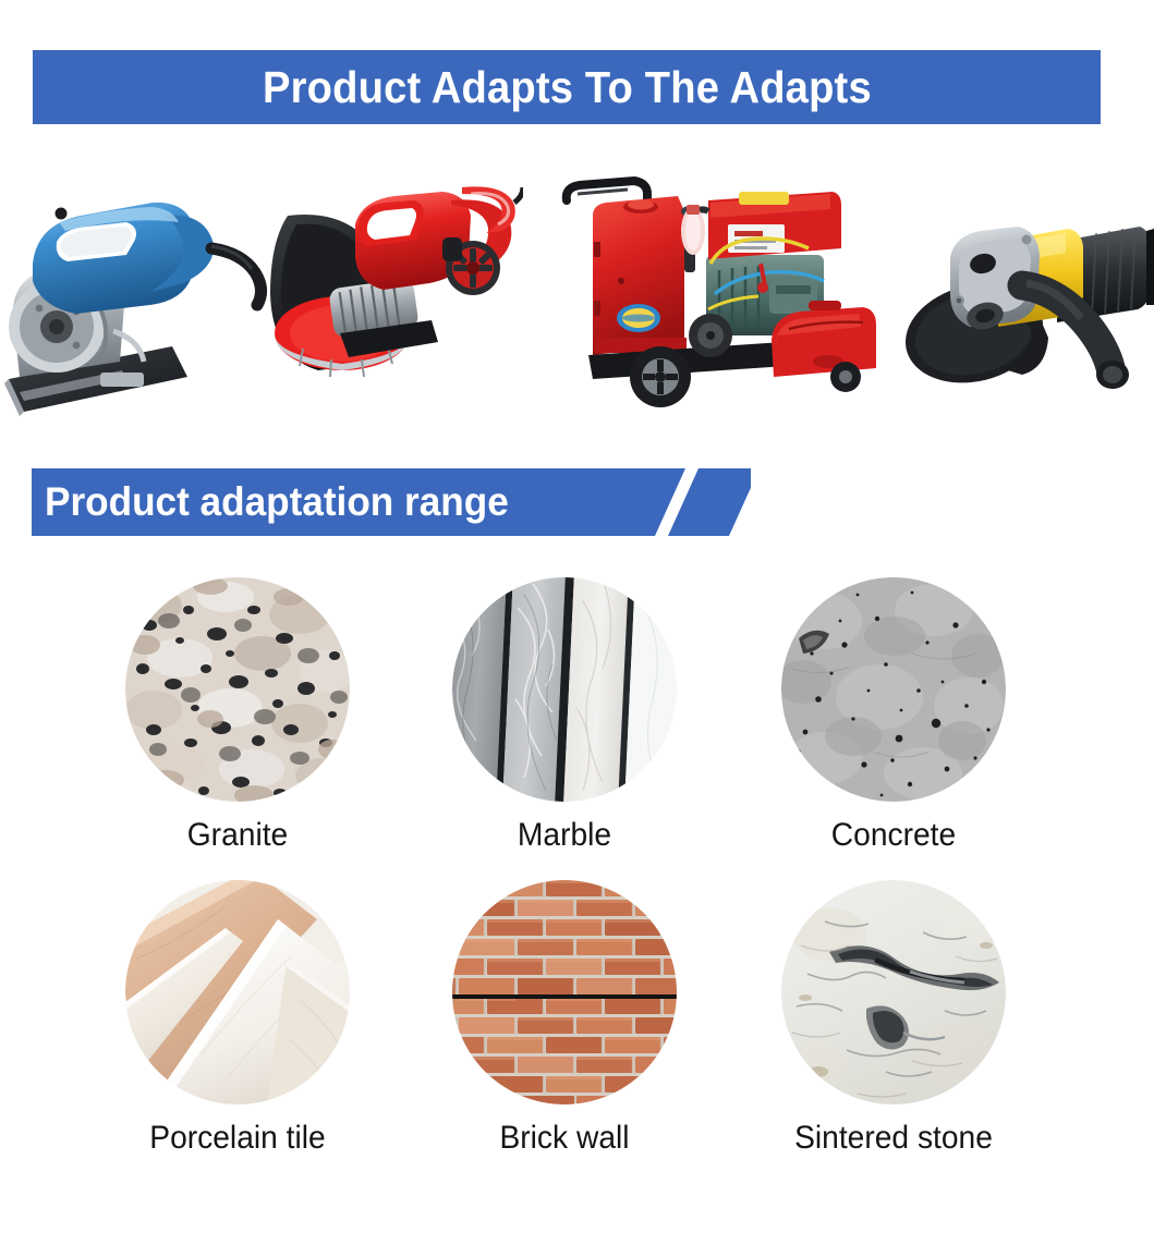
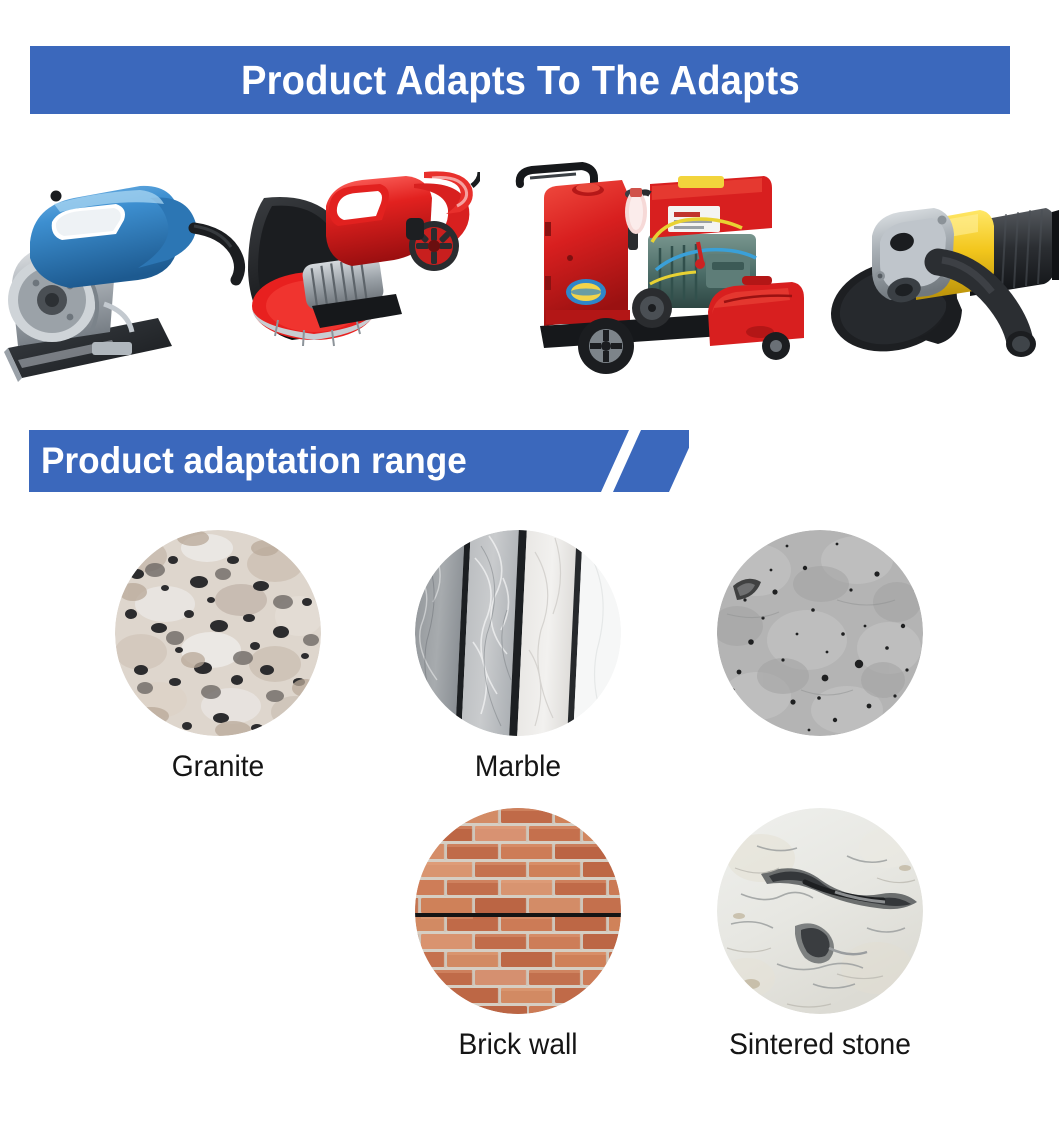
  Product Adapts To The Adapts
  Product adaptation range
  Granite
  Marble
- Concrete
- Porcelain tile
  Brick wall
  Sintered stone
